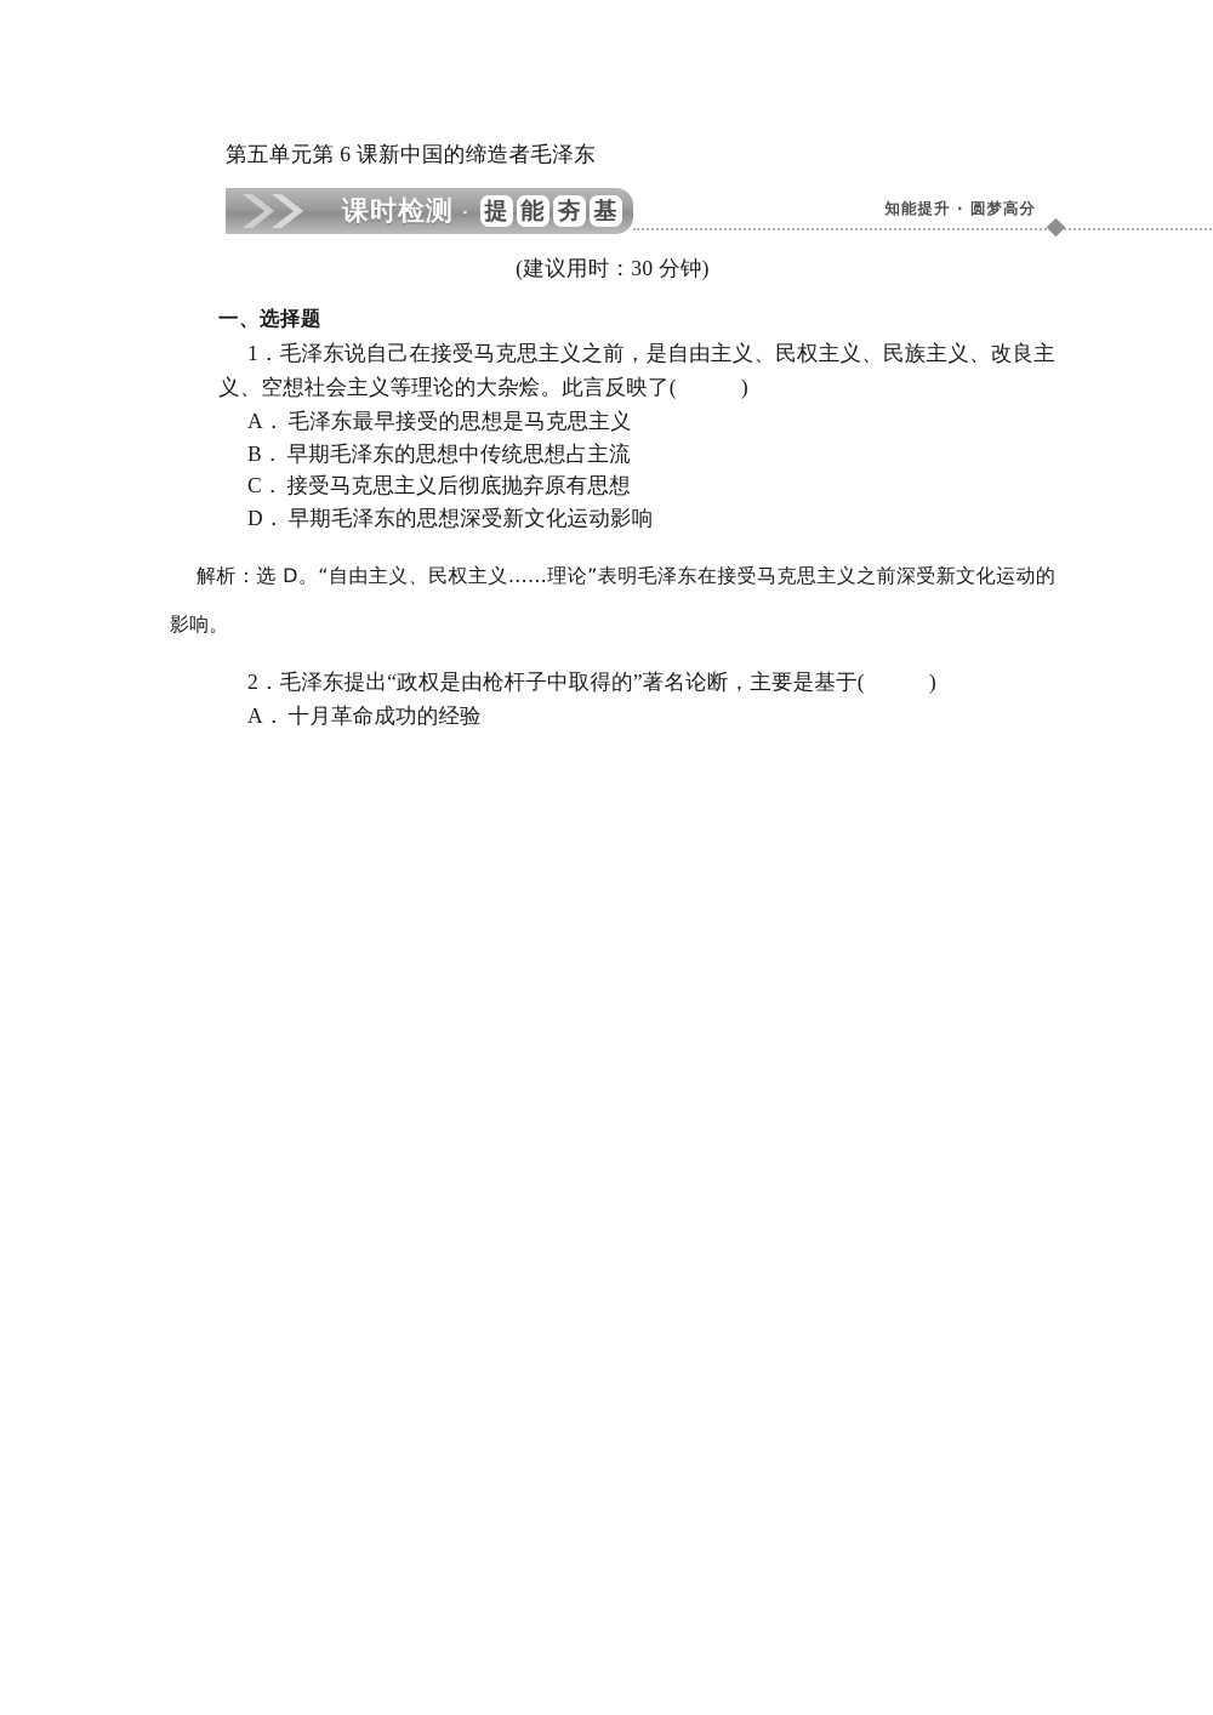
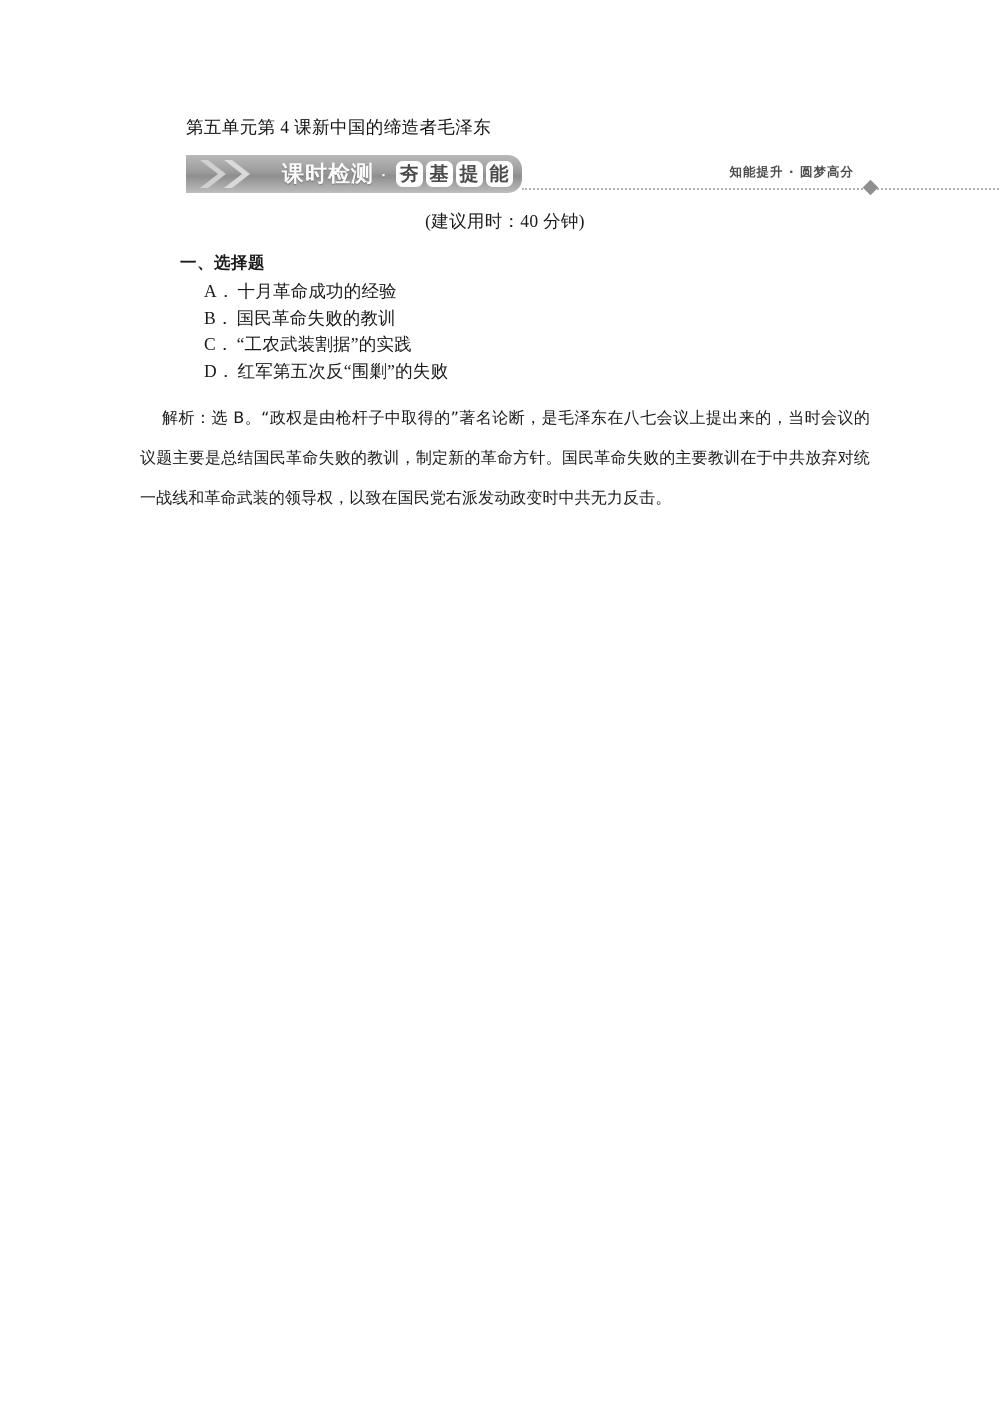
- 第五单元第 6 课新中国的缔造者毛泽东
+ 第五单元第 4 课新中国的缔造者毛泽东
  课时检测
  ·
- 提
+ 夯
- 能
+ 基
- 夯
+ 提
- 基
+ 能
  知能提升 · 圆梦高分
- (建议用时：30 分钟)
+ (建议用时：40 分钟)
  一、选择题
- 1．毛泽东说自己在接受马克思主义之前，是自由主义、民权主义、民族主义、改良主义、空想社会主义等理论的大杂烩。此言反映了( )
- A． 毛泽东最早接受的思想是马克思主义
- B． 早期毛泽东的思想中传统思想占主流
- C． 接受马克思主义后彻底抛弃原有思想
- D． 早期毛泽东的思想深受新文化运动影响
- 解析：选 D。“自由主义、民权主义……理论”表明毛泽东在接受马克思主义之前深受新文化运动的影响。
- 2．毛泽东提出“政权是由枪杆子中取得的”著名论断，主要是基于( )
  A． 十月革命成功的经验
+ B． 国民革命失败的教训
+ C． “工农武装割据”的实践
+ D． 红军第五次反“围剿”的失败
+ 解析：选 B。“政权是由枪杆子中取得的”著名论断，是毛泽东在八七会议上提出来的，当时会议的议题主要是总结国民革命失败的教训，制定新的革命方针。国民革命失败的主要教训在于中共放弃对统一战线和革命武装的领导权，以致在国民党右派发动政变时中共无力反击。
